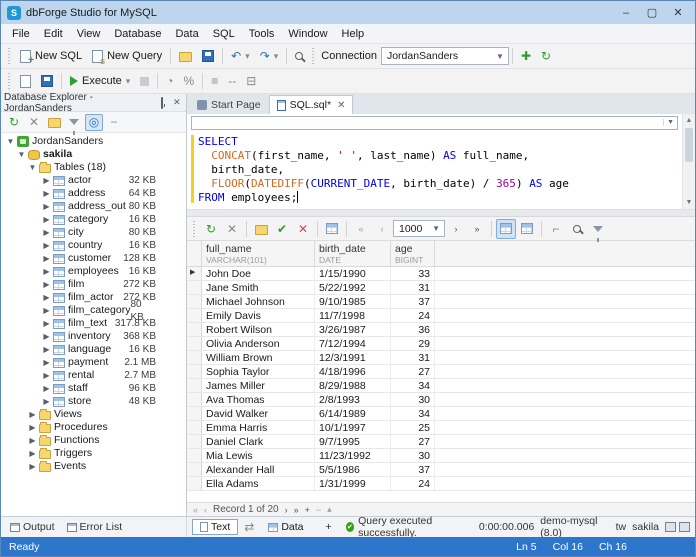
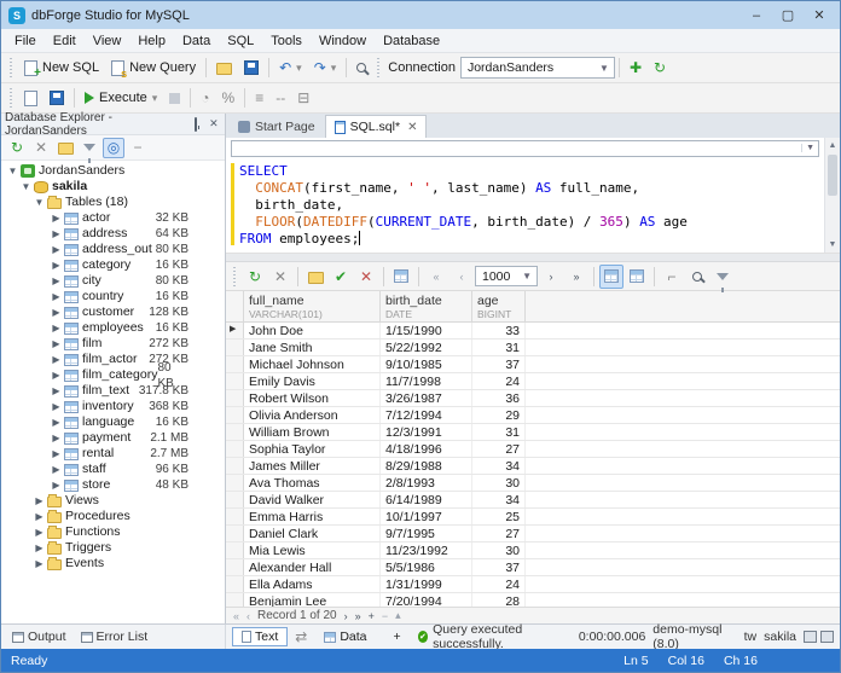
  S
  dbForge Studio for MySQL
  –
  ▢
  ✕
  File
  Edit
  View
- Database
+ Help
  Data
  SQL
  Tools
  Window
- Help
+ Database
  New SQL
  New Query
  ↶
  ▾
  ↷
  ▾
  Connection
  JordanSanders
  ▼
  ✚
  ↻
  Execute
  ▾
  ◔
  %
  ≡
  --
  ⊟
  Database Explorer - JordanSanders
  ✕
  ↻
  ✕
  ◎
  −
  ▼
  JordanSanders
  ▼
  sakila
  ▼
  Tables (18)
  ▶
  actor
  32 KB
  ▶
  address
  64 KB
  ▶
  address_out
  80 KB
  ▶
  category
  16 KB
  ▶
  city
  80 KB
  ▶
  country
  16 KB
  ▶
  customer
  128 KB
  ▶
  employees
  16 KB
  ▶
  film
  272 KB
  ▶
  film_actor
  272 KB
  ▶
  film_category
  80 KB
  ▶
  film_text
  317.8 KB
  ▶
  inventory
  368 KB
  ▶
  language
  16 KB
  ▶
  payment
  2.1 MB
  ▶
  rental
  2.7 MB
  ▶
  staff
  96 KB
  ▶
  store
  48 KB
  ▶
  Views
  ▶
  Procedures
  ▶
  Functions
  ▶
  Triggers
  ▶
  Events
  Start Page
  SQL.sql*
  ✕
  SELECT
  CONCAT(first_name, ' ', last_name) AS full_name,
  birth_date,
  FLOOR(DATEDIFF(CURRENT_DATE, birth_date) / 365) AS age
  FROM employees;
  ↻
  ✕
  ✔
  ✕
  «
  ‹
  1000
  ▼
  ›
  »
  ⌐
  full_name
  VARCHAR(101)
  birth_date
  DATE
  age
  BIGINT
  John Doe
  1/15/1990
  33
  Jane Smith
  5/22/1992
  31
  Michael Johnson
  9/10/1985
  37
  Emily Davis
  11/7/1998
  24
  Robert Wilson
  3/26/1987
  36
  Olivia Anderson
  7/12/1994
  29
  William Brown
  12/3/1991
  31
  Sophia Taylor
  4/18/1996
  27
  James Miller
  8/29/1988
  34
  Ava Thomas
  2/8/1993
  30
  David Walker
  6/14/1989
  34
  Emma Harris
  10/1/1997
  25
  Daniel Clark
  9/7/1995
  27
  Mia Lewis
  11/23/1992
  30
  Alexander Hall
  5/5/1986
  37
  Ella Adams
  1/31/1999
  24
+ Benjamin Lee
+ 7/20/1994
+ 28
  «
  ‹
  Record 1 of 20
  ›
  »
  +
  −
  ▴
  Output
  Error List
  Text
  ⇄
  Data
  +
  Query executed successfully.
  0:00:00.006
  demo-mysql (8.0)
  tw
  sakila
  Ready
  Ln 5
  Col 16
  Ch 16
